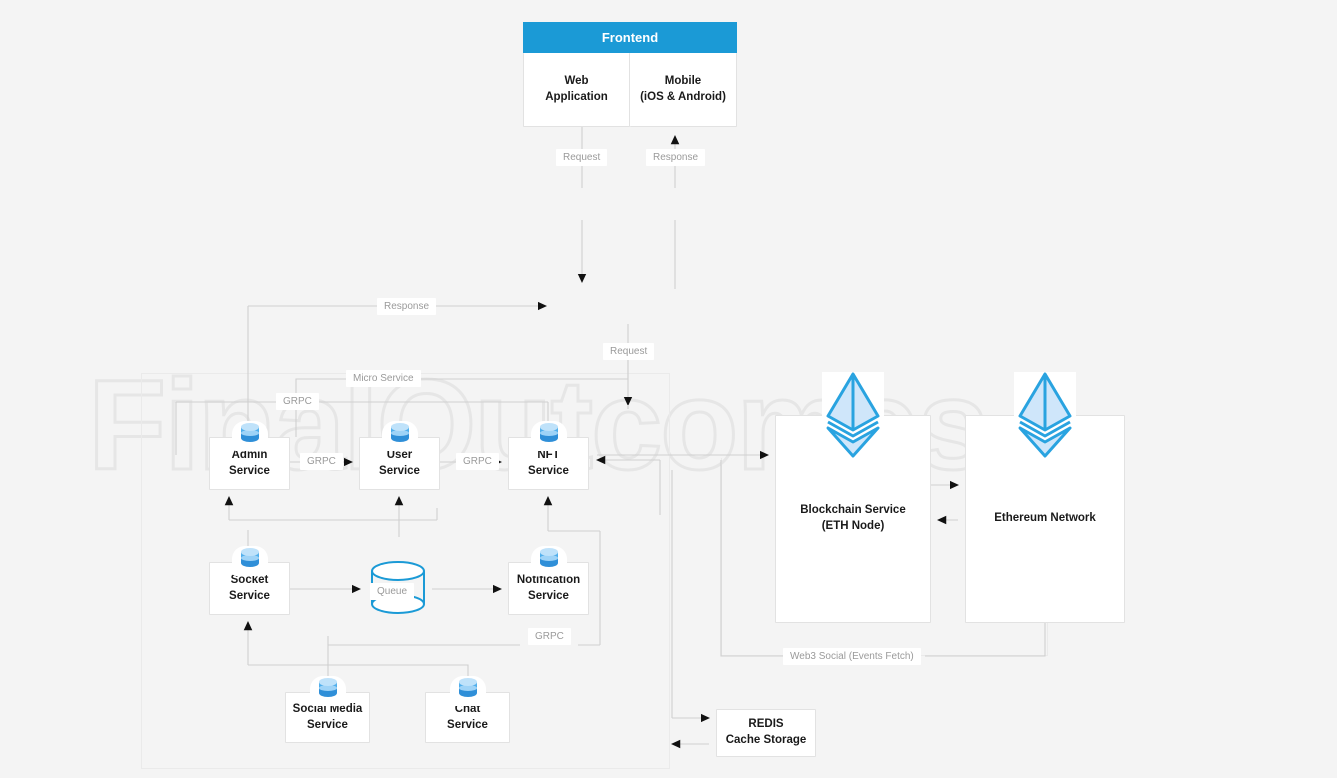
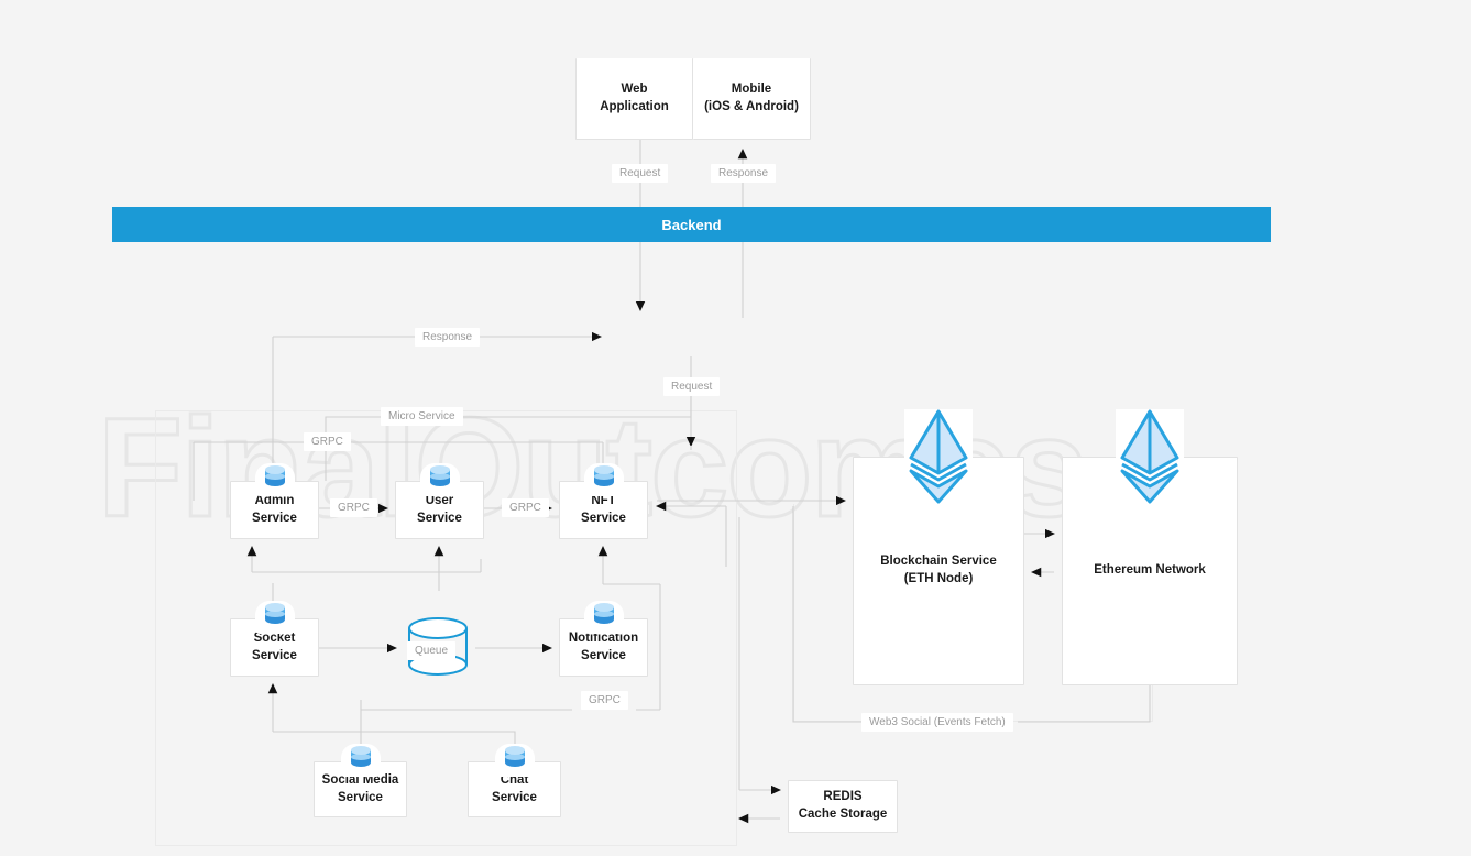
  FialOutcos
- Frontend
  Web
  Application
  Mobile
  (iOS & Android)
  Request
  Response
+ Backend
  Response
  Request
  Micro Service
  GRPC
  Admin
  Service
  User
  Service
  NFT
  Service
  GRPC
  GRPC
  Socket
  Service
  Queue
  Notification
  Service
  GRPC
  Social Media
  Service
  Chat
  Service
  REDIS
  Cache Storage
  Blockchain Service
  (ETH Node)
  Ethereum Network
  Web3 Social (Events Fetch)
